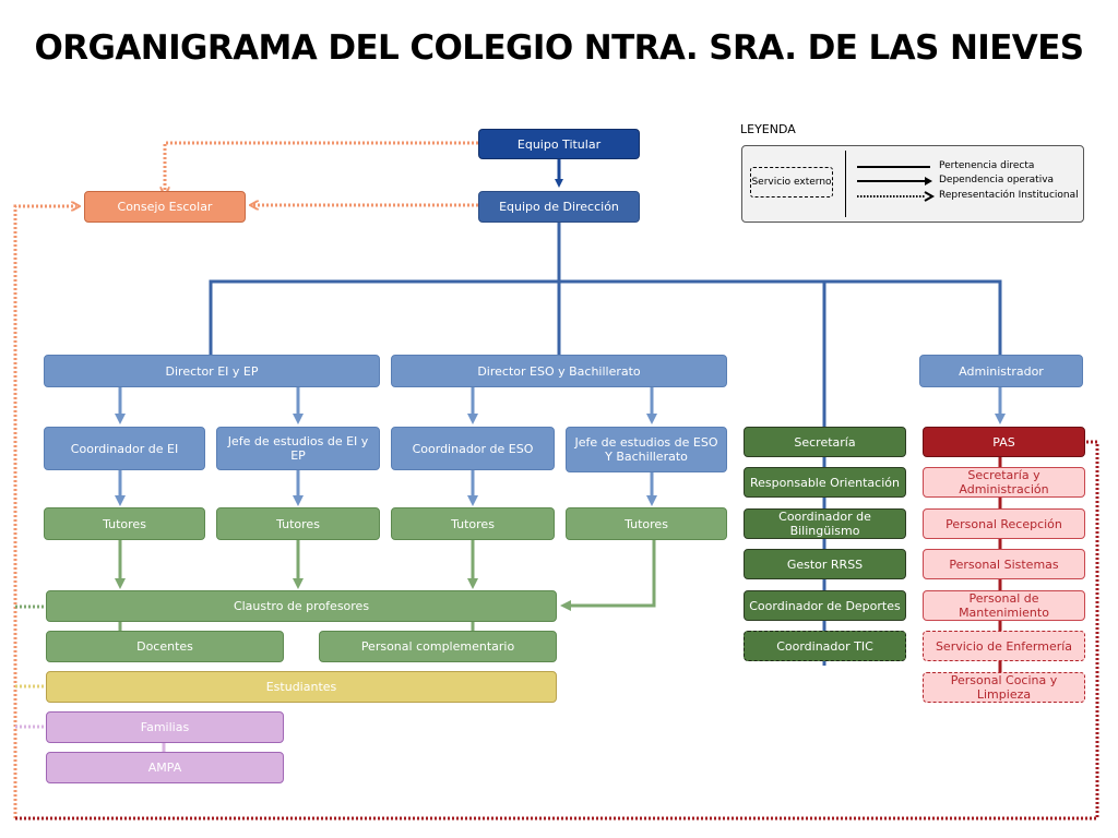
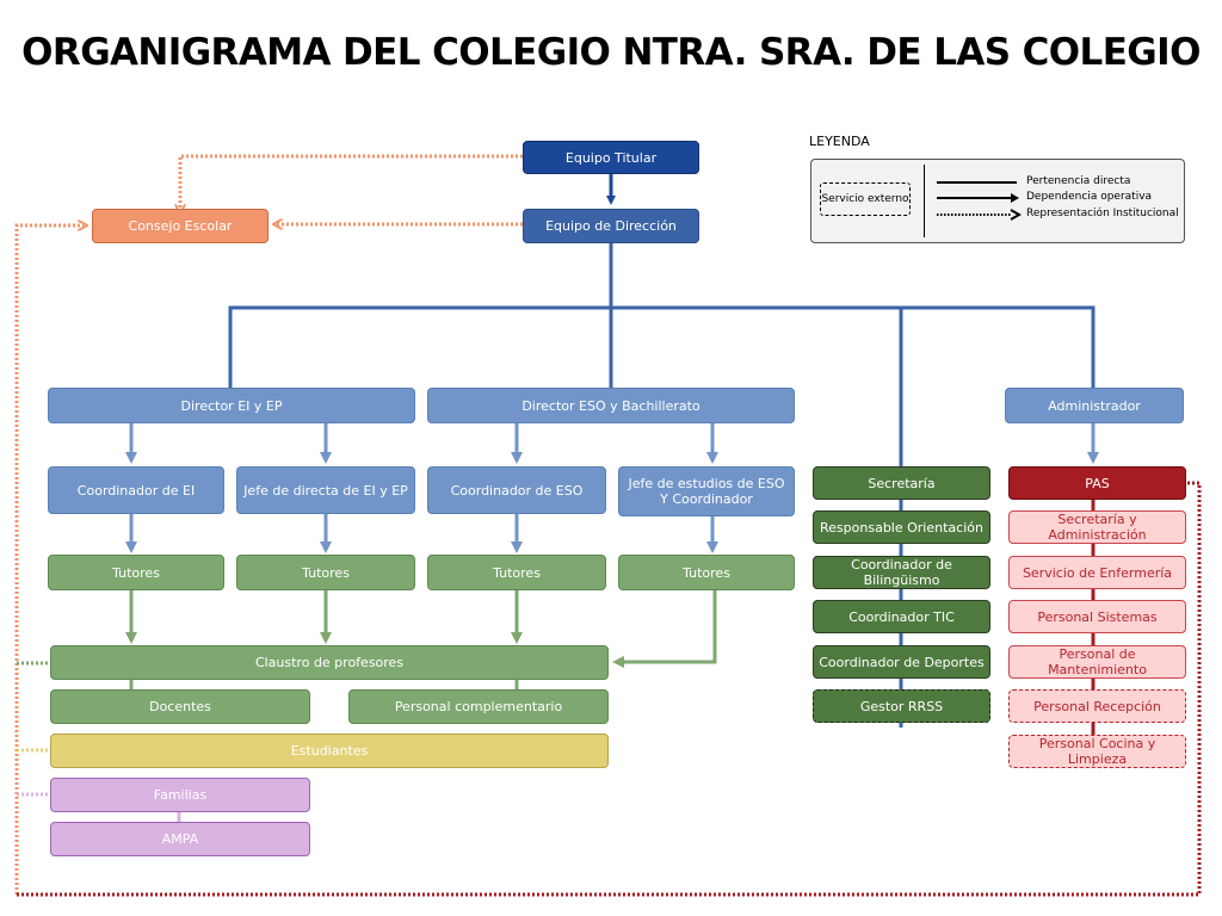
- ORGANIGRAMA DEL COLEGIO NTRA. SRA. DE LAS NIEVES
+ ORGANIGRAMA DEL COLEGIO NTRA. SRA. DE LAS COLEGIO
  Equipo Titular
  Equipo de Dirección
  Consejo Escolar
  Director EI y EP
  Director ESO y Bachillerato
  Administrador
  Coordinador de EI
- Jefe de estudios de EI y EP
+ Jefe de directa de EI y EP
  Coordinador de ESO
- Jefe de estudios de ESO Y Bachillerato
+ Jefe de estudios de ESO Y Coordinador
  Tutores
  Tutores
  Tutores
  Tutores
  Claustro de profesores
  Docentes
  Personal complementario
  Estudiantes
  Familias
  AMPA
  Secretaría
  Responsable Orientación
  Coordinador de Bilingüismo
- Gestor RRSS
+ Coordinador TIC
  Coordinador de Deportes
- Coordinador TIC
+ Gestor RRSS
  PAS
  Secretaría y Administración
- Personal Recepción
+ Servicio de Enfermería
  Personal Sistemas
  Personal de Mantenimiento
- Servicio de Enfermería
+ Personal Recepción
  Personal Cocina y Limpieza
  LEYENDA
  Servicio externo
  Pertenencia directa
  Dependencia operativa
  Representación Institucional
